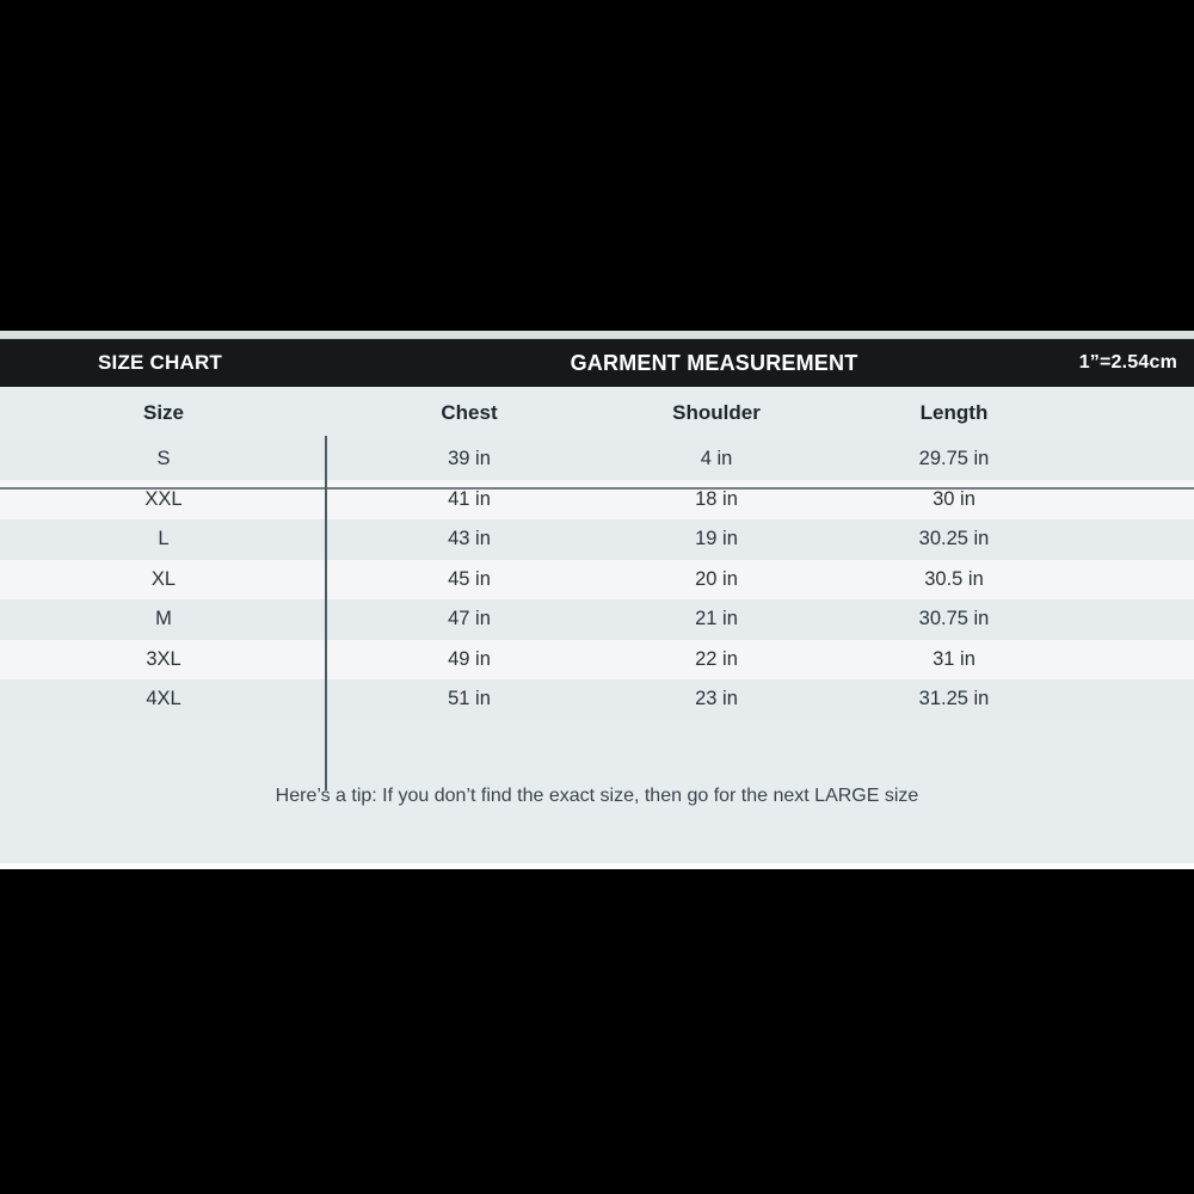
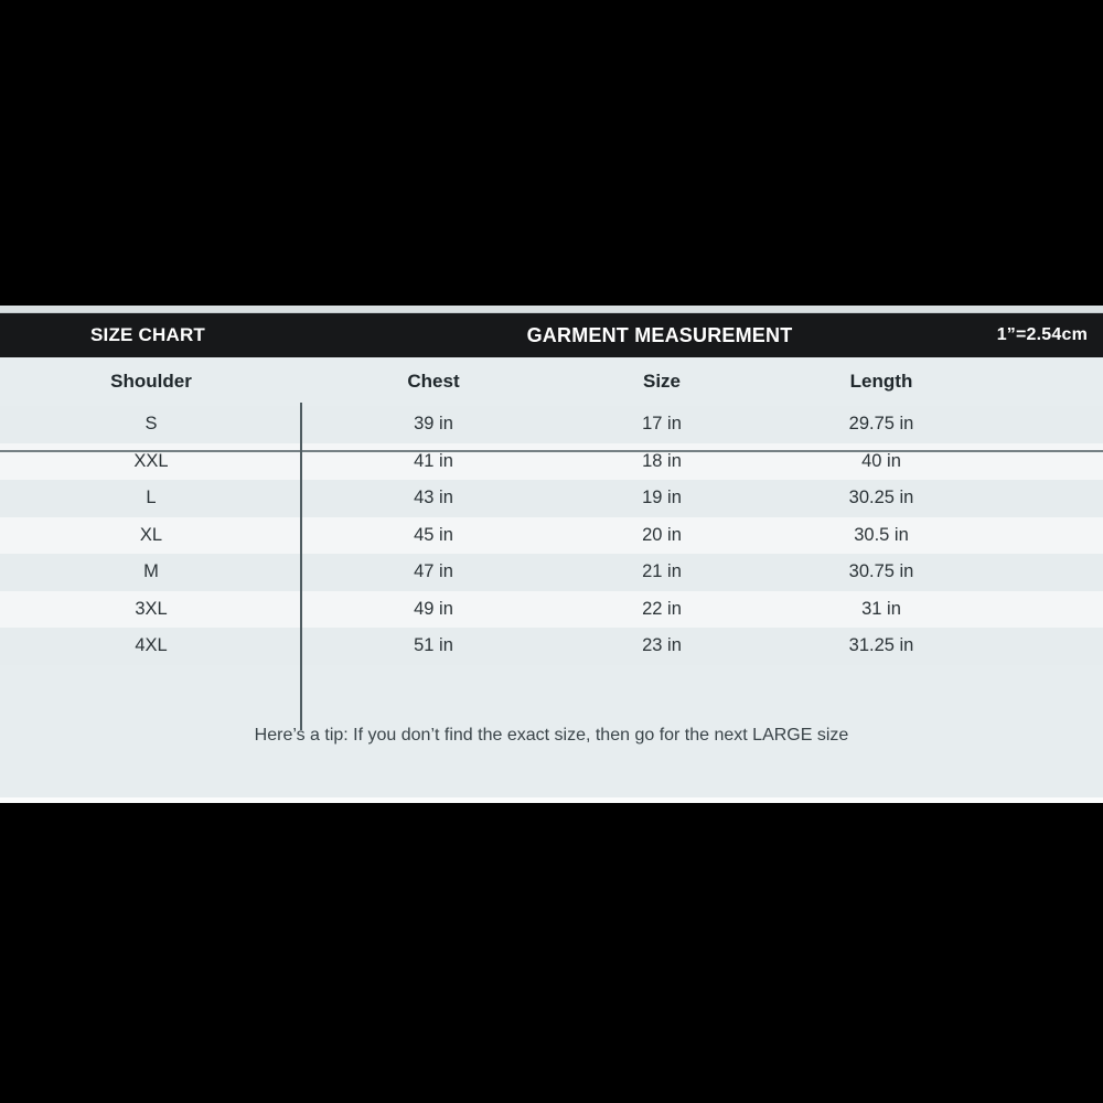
  SIZE CHART
  GARMENT MEASUREMENT
  1”=2.54cm
- Size
+ Shoulder
  Chest
- Shoulder
+ Size
  Length
  S
  39 in
- 4 in
+ 17 in
  29.75 in
  XXL
  41 in
  18 in
- 30 in
+ 40 in
  L
  43 in
  19 in
  30.25 in
  XL
  45 in
  20 in
  30.5 in
  M
  47 in
  21 in
  30.75 in
  3XL
  49 in
  22 in
  31 in
  4XL
  51 in
  23 in
  31.25 in
  Here’s a tip: If you don’t find the exact size, then go for the next LARGE size
